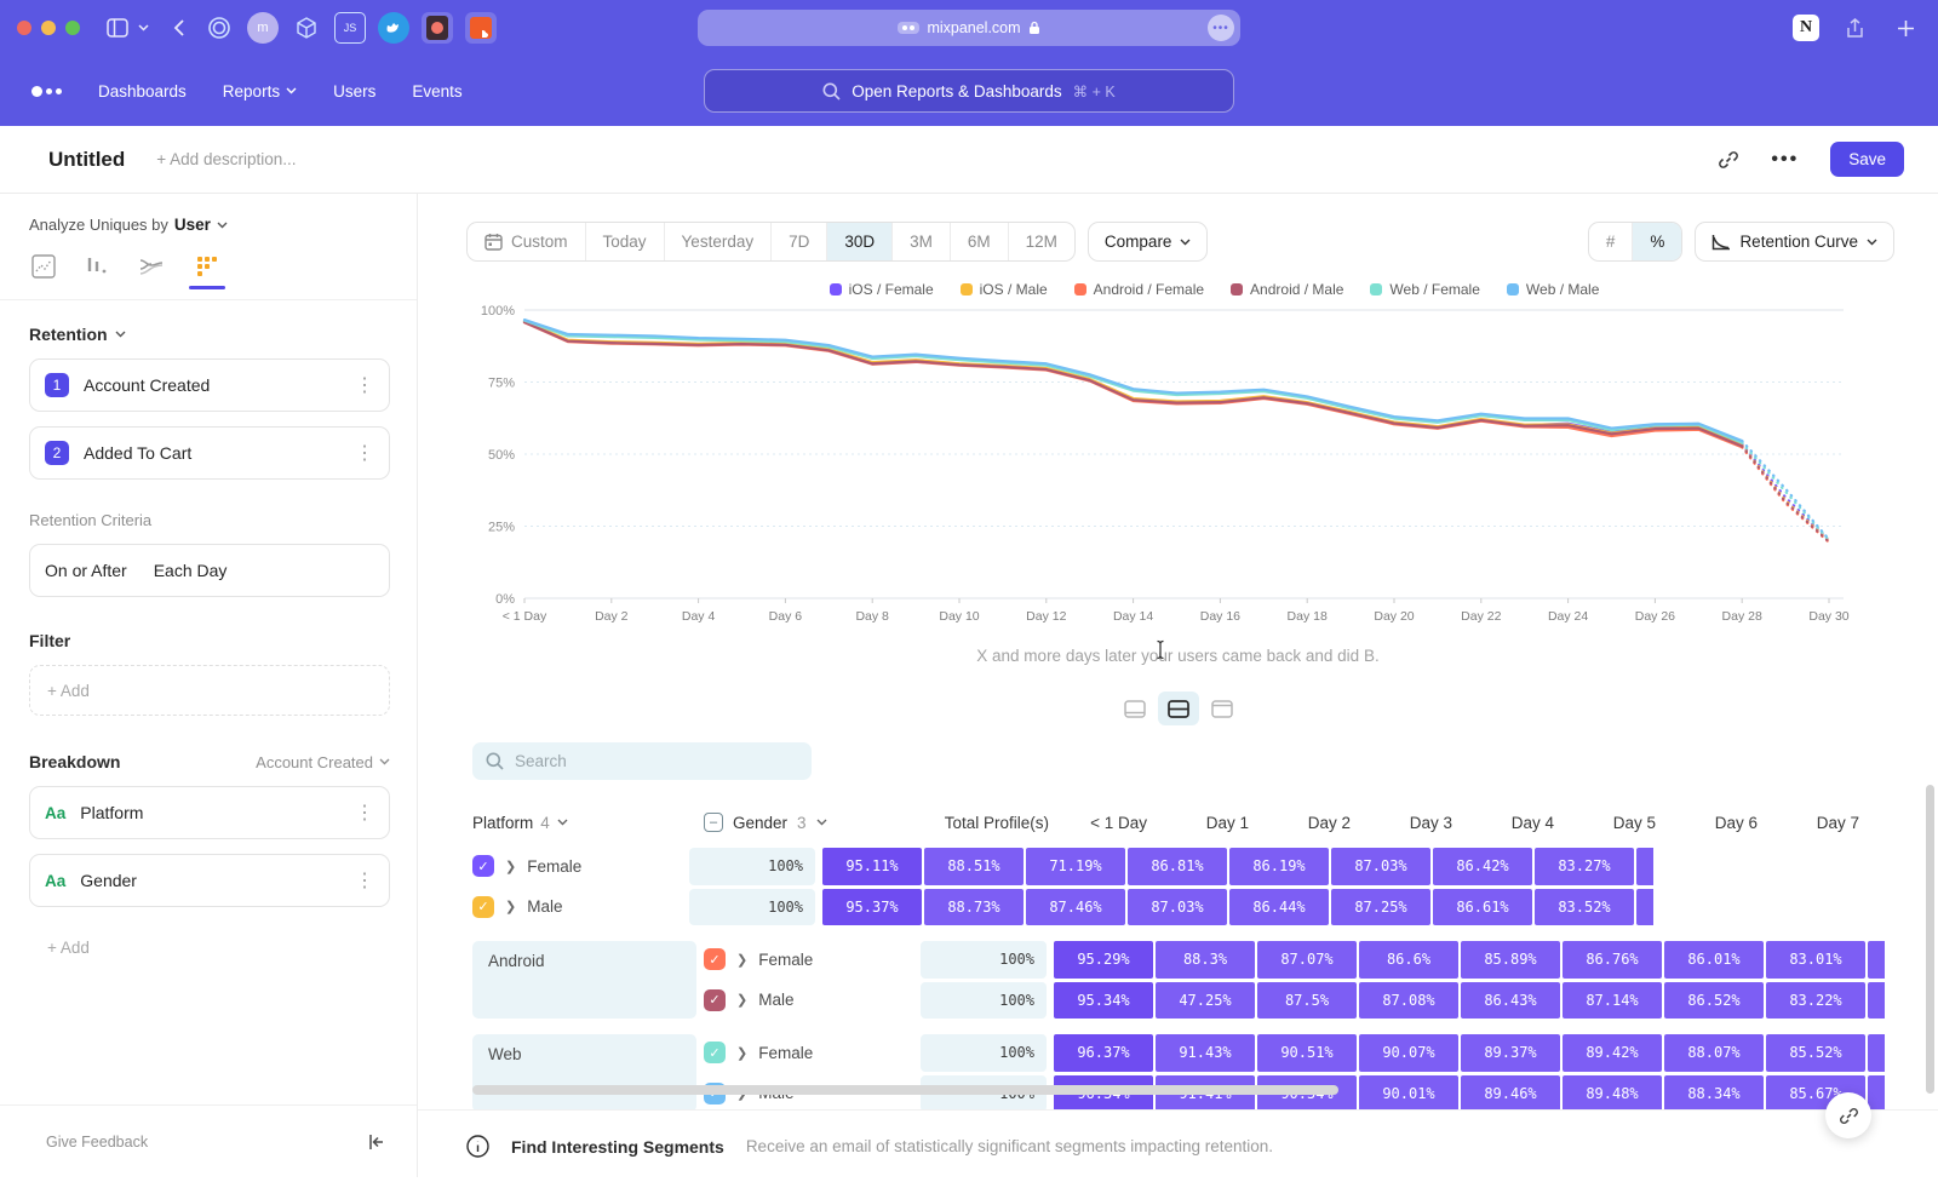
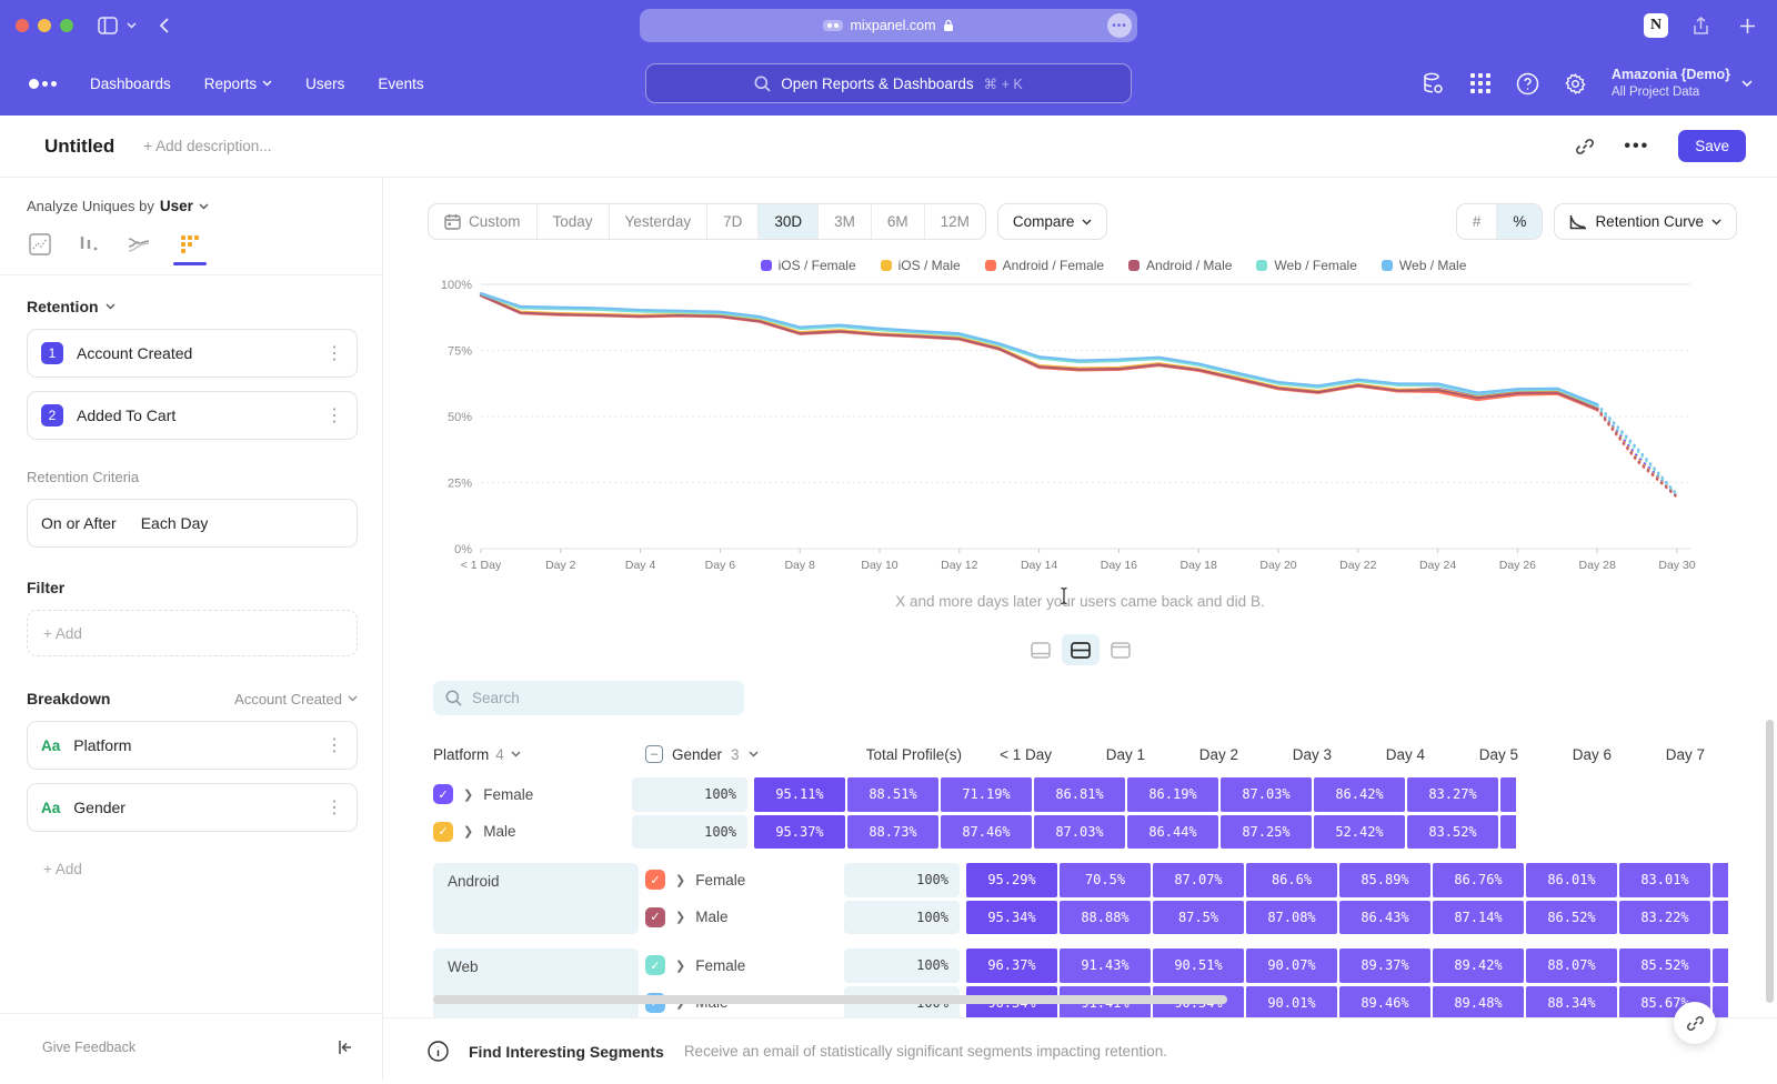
- m
- JS
  mixpanel.com
  •••
  N
  Dashboards
  Reports
  Users
  Events
  Open Reports & Dashboards
  ⌘ + K
+ Amazonia {Demo}
+ All Project Data
  Untitled
  + Add description...
  •••
  Save
  Analyze Uniques by
  User
  Retention
  1
  Account Created
  ⋮
  2
  Added To Cart
  ⋮
  Retention Criteria
  On or After
  Each Day
  Filter
  + Add
  Breakdown
  Account Created
  Aa
  Platform
  ⋮
  Aa
  Gender
  ⋮
  + Add
  Give Feedback
  Custom
  Today
  Yesterday
  7D
  30D
  3M
  6M
  12M
  Compare
  #
  %
  Retention Curve
  iOS / Female
  iOS / Male
  Android / Female
  Android / Male
  Web / Female
  Web / Male
  0%
  25%
  50%
  75%
  100%
  < 1 Day
  Day 2
  Day 4
  Day 6
  Day 8
  Day 10
  Day 12
  Day 14
  Day 16
  Day 18
  Day 20
  Day 22
  Day 24
  Day 26
  Day 28
  Day 30
  X and more days later your users came back and did B.
  Search
  Platform
  4
  –
  Gender
  3
  Total Profile(s)
  < 1 Day
  Day 1
  Day 2
  Day 3
  Day 4
  Day 5
  Day 6
  Day 7
  ✓
  ❯
  Female
  100%
  95.11%
  88.51%
  71.19%
  86.81%
  86.19%
  87.03%
  86.42%
  83.27%
  ✓
  ❯
  Male
  100%
  95.37%
  88.73%
  87.46%
  87.03%
  86.44%
  87.25%
- 86.61%
+ 52.42%
  83.52%
  Android
  ✓
  ❯
  Female
  100%
  95.29%
- 88.3%
+ 70.5%
  87.07%
  86.6%
  85.89%
  86.76%
  86.01%
  83.01%
  ✓
  ❯
  Male
  100%
  95.34%
- 47.25%
+ 88.88%
  87.5%
  87.08%
  86.43%
  87.14%
  86.52%
  83.22%
  Web
  ✓
  ❯
  Female
  100%
  96.37%
  91.43%
  90.51%
  90.07%
  89.37%
  89.42%
  88.07%
  85.52%
  90.01%
  89.46%
  89.48%
  88.34%
  85.67
  Find Interesting Segments
  Receive an email of statistically significant segments impacting retention.
